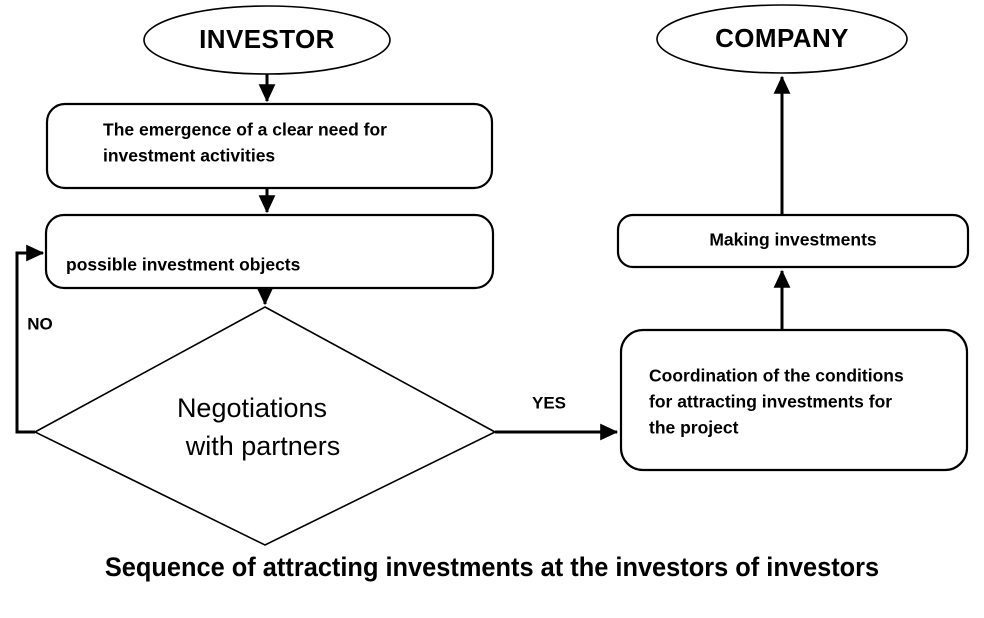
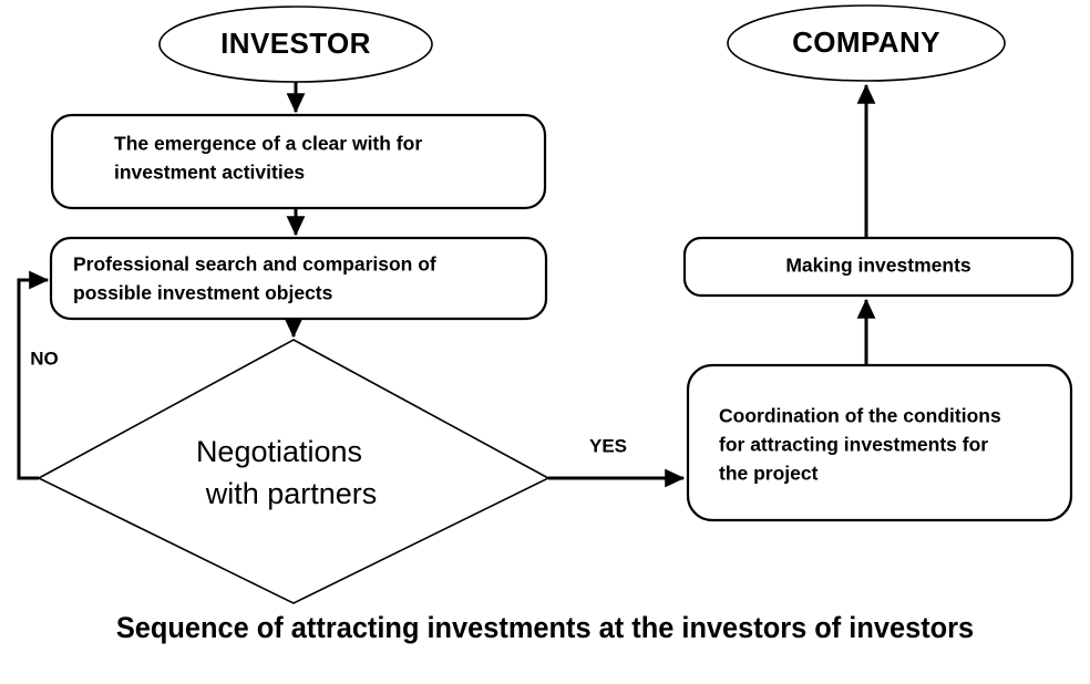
  INVESTOR
  COMPANY
- The emergence of a clear need for
+ The emergence of a clear with for
  investment activities
+ Professional search and comparison of
  possible investment objects
  Negotiations
  with partners
  Making investments
  Coordination of the conditions
  for attracting investments for
  the project
  NO
  YES
  Sequence of attracting investments at the investors of investors
